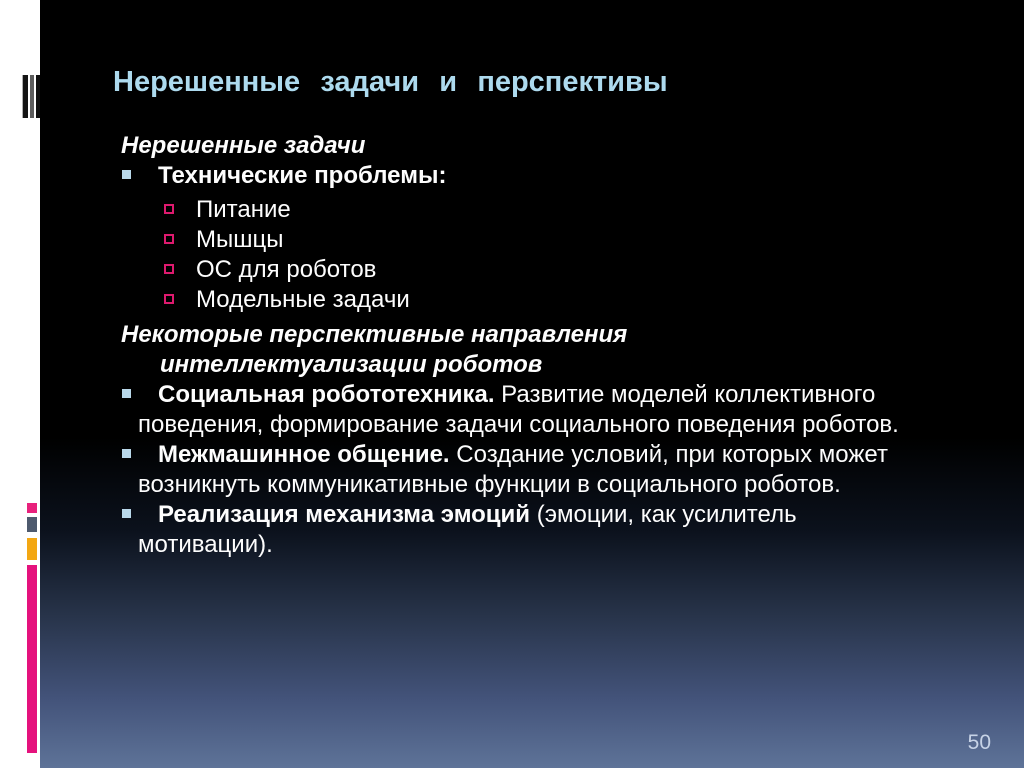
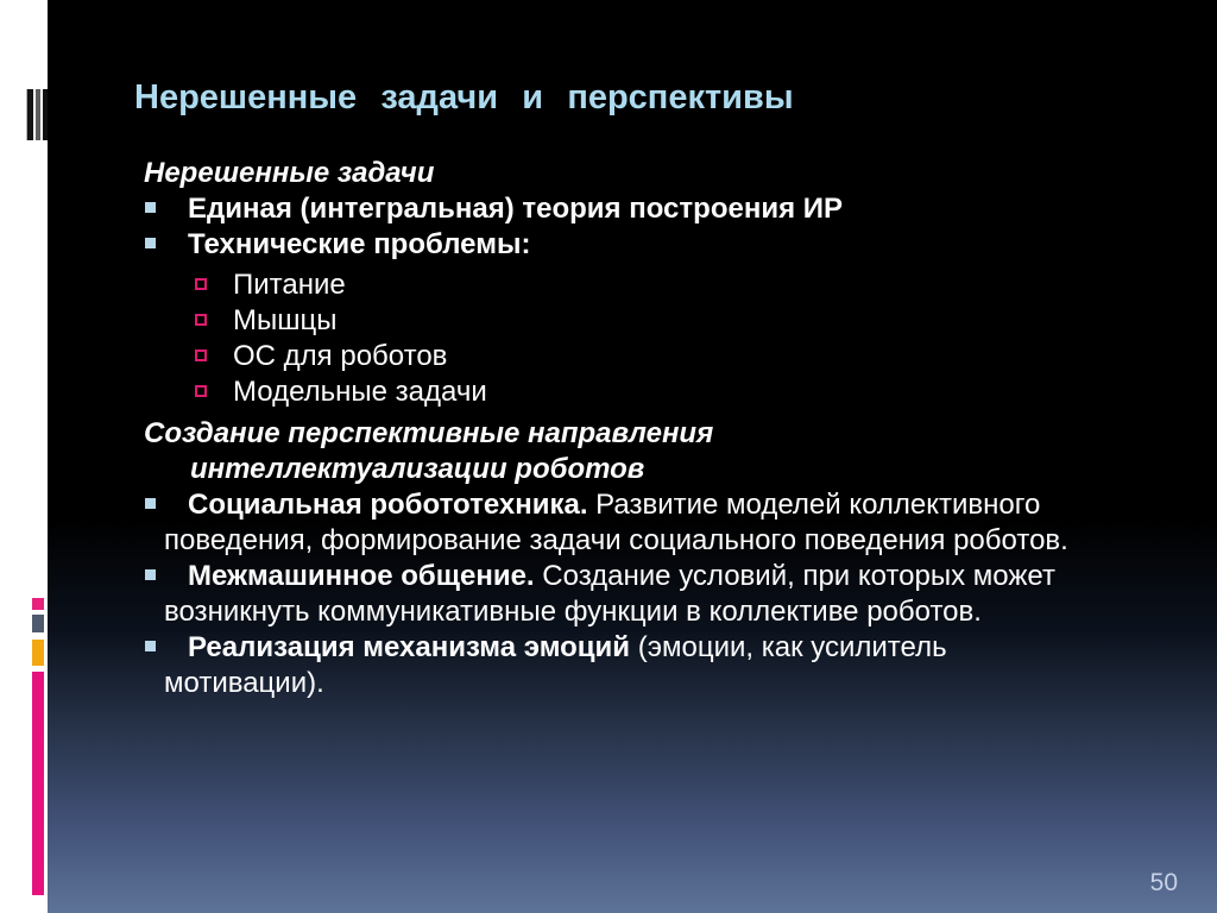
  Нерешенные задачи и перспективы
  Нерешенные задачи
+ Единая (интегральная) теория построения ИР
  Технические проблемы:
  Питание
  Мышцы
  ОС для роботов
  Модельные задачи
- Некоторые перспективные направления интеллектуализации роботов
+ Создание перспективные направления интеллектуализации роботов
  Социальная робототехника. Развитие моделей коллективного поведения, формирование задачи социального поведения роботов.
- Межмашинное общение. Создание условий, при которых может возникнуть коммуникативные функции в социального роботов.
+ Межмашинное общение. Создание условий, при которых может возникнуть коммуникативные функции в коллективе роботов.
  Реализация механизма эмоций (эмоции, как усилитель мотивации).
  50
